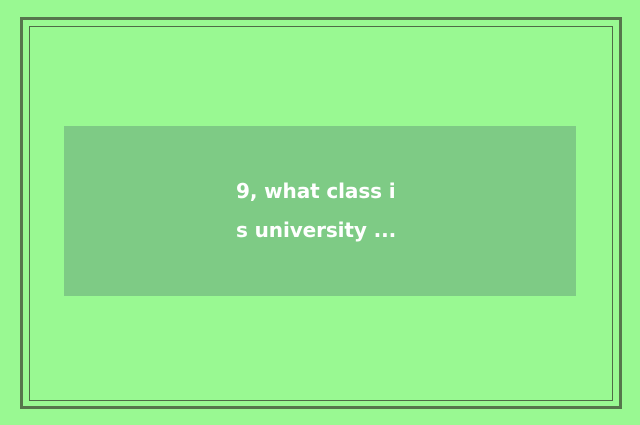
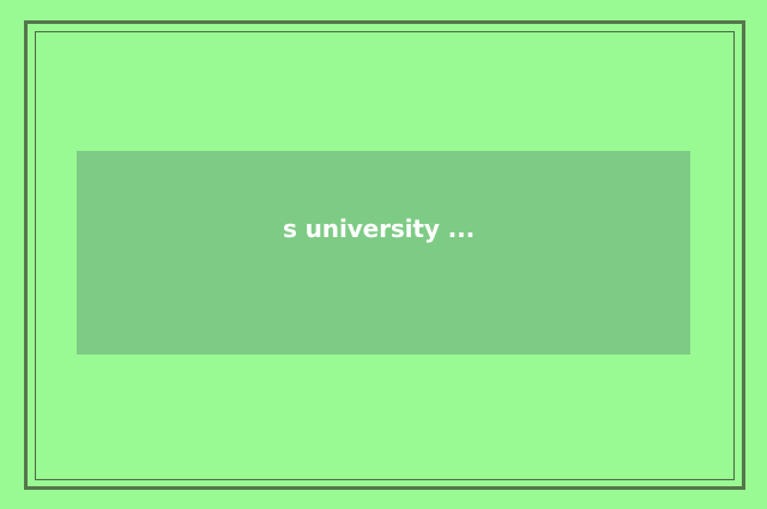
- 9, what class i
  s university ...
